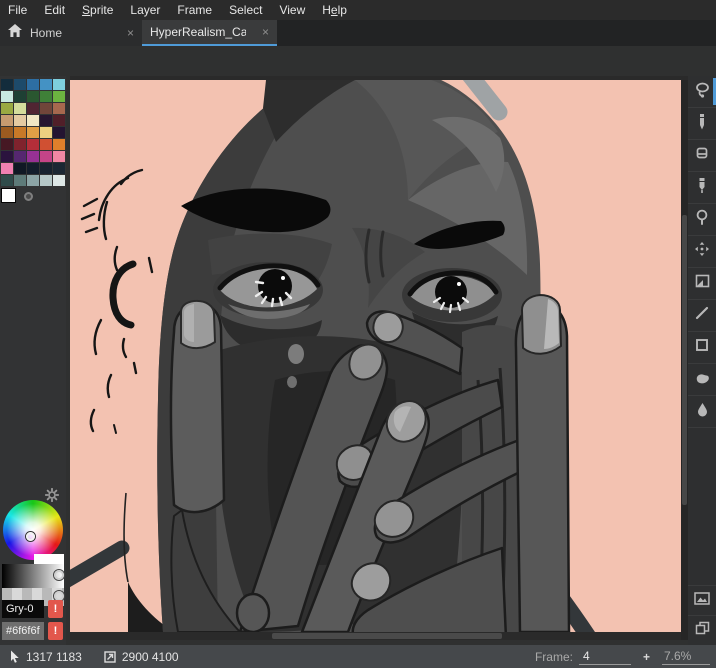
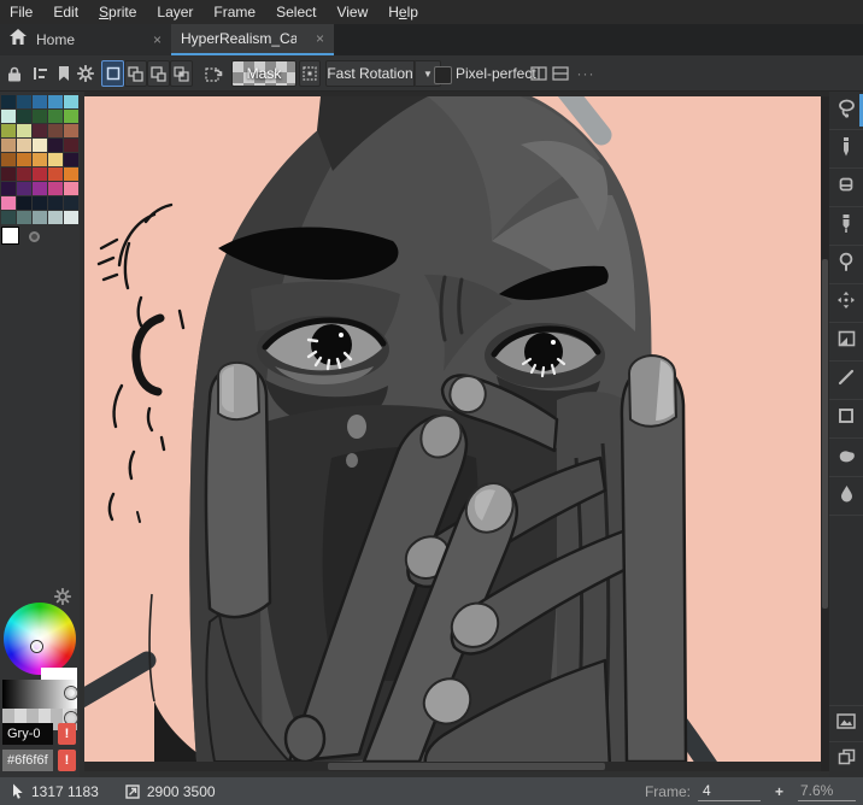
  File
  Edit
  Sprite
  Layer
  Frame
  Select
  View
  Help
  Home
  ×
  HyperRealism_Ca
  ×
+ Mask
+ Fast Rotation
+ ▼
+ Pixel-perfect
+ ···
  Gry-0
  !
  #6f6f6f
  !
  1317 1183
- 2900 4100
+ 2900 3500
  Frame:
  4
  +
  7.6%
